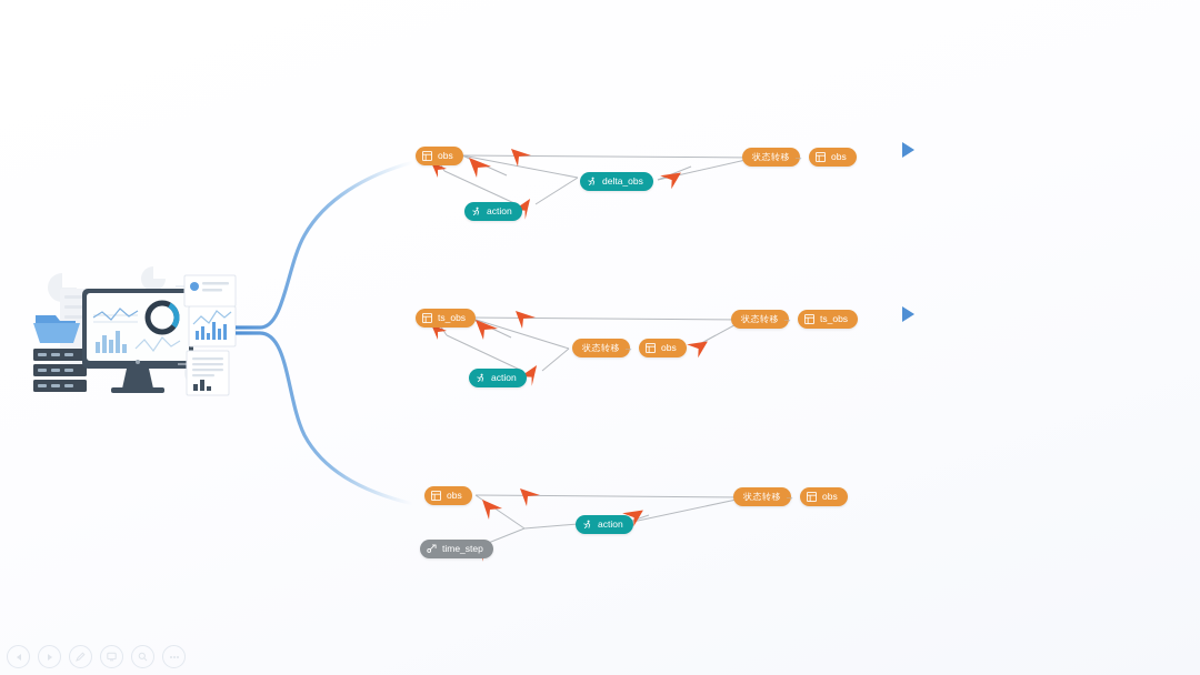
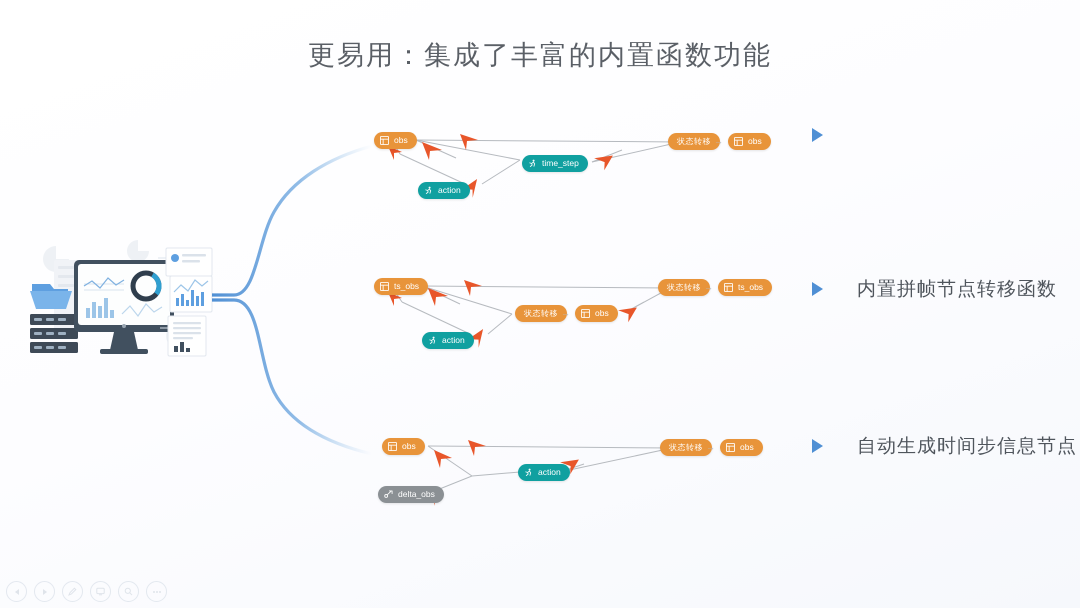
+ 更易用：集成了丰富的内置函数功能
  obs
  action
- delta_obs
+ time_step
  状态转移
  →
  obs
  ts_obs
  action
  状态转移
  →
  obs
  状态转移
  →
  ts_obs
  obs
- time_step
+ delta_obs
  action
  状态转移
  →
  obs
+ 内置拼帧节点转移函数
+ 自动生成时间步信息节点
